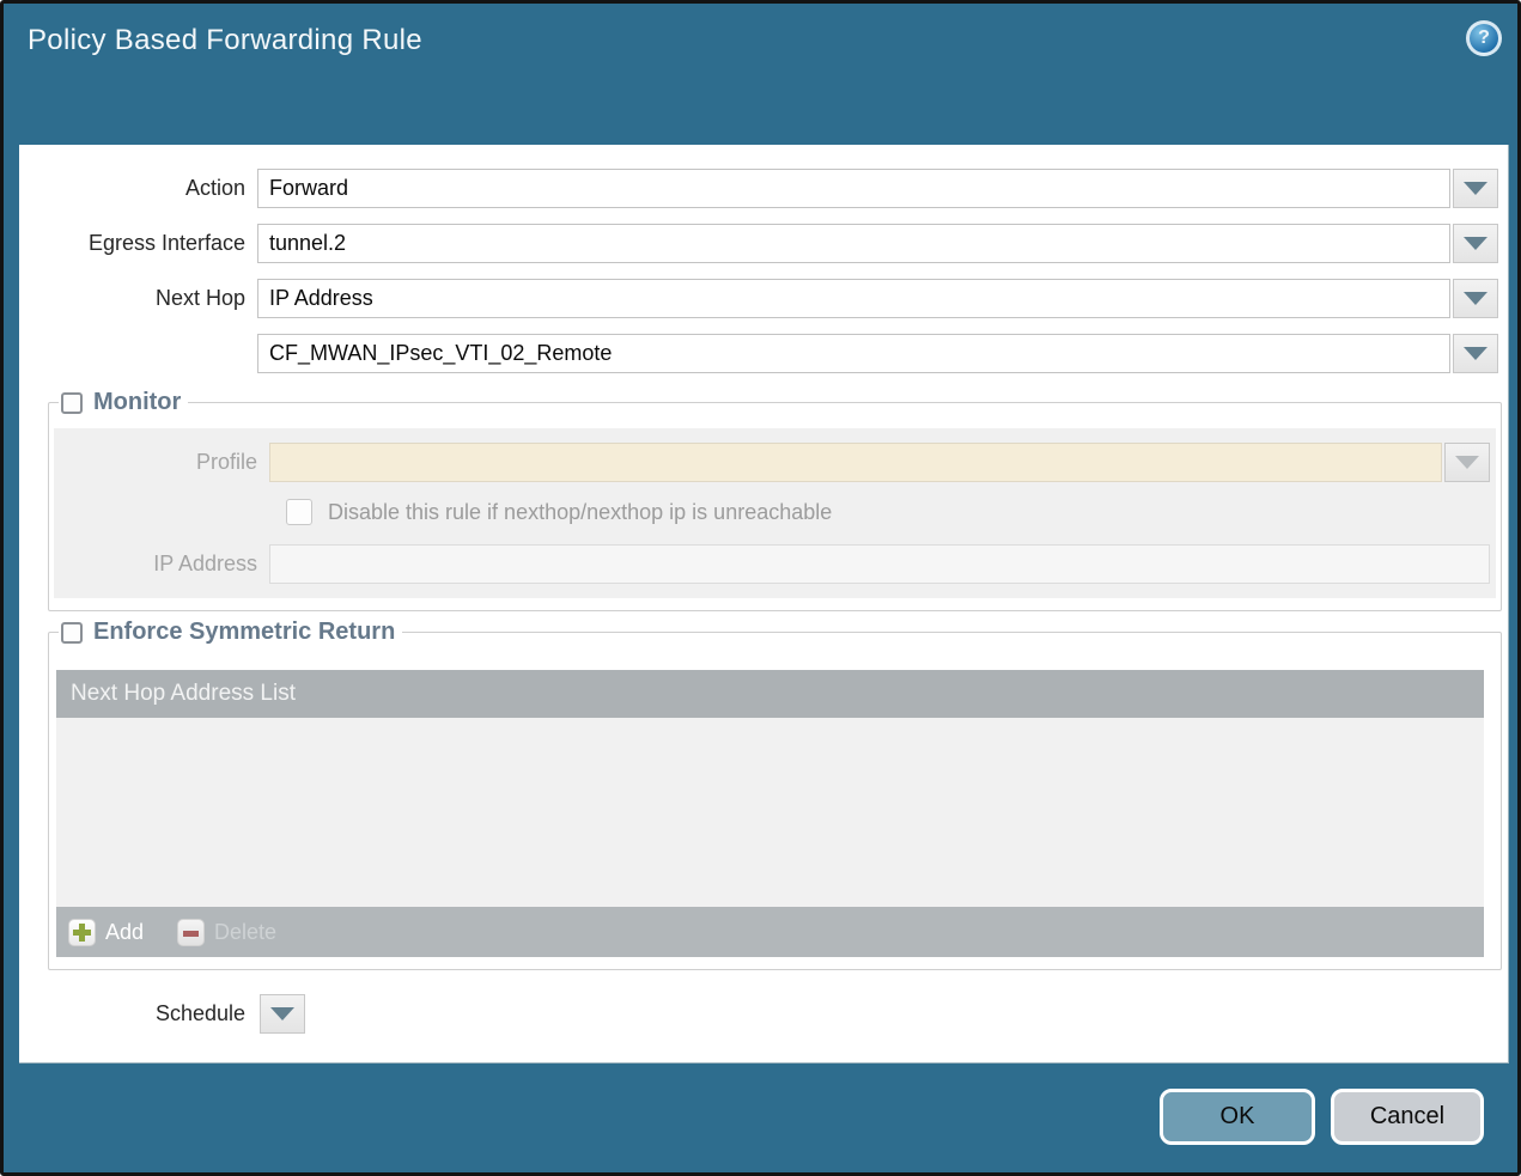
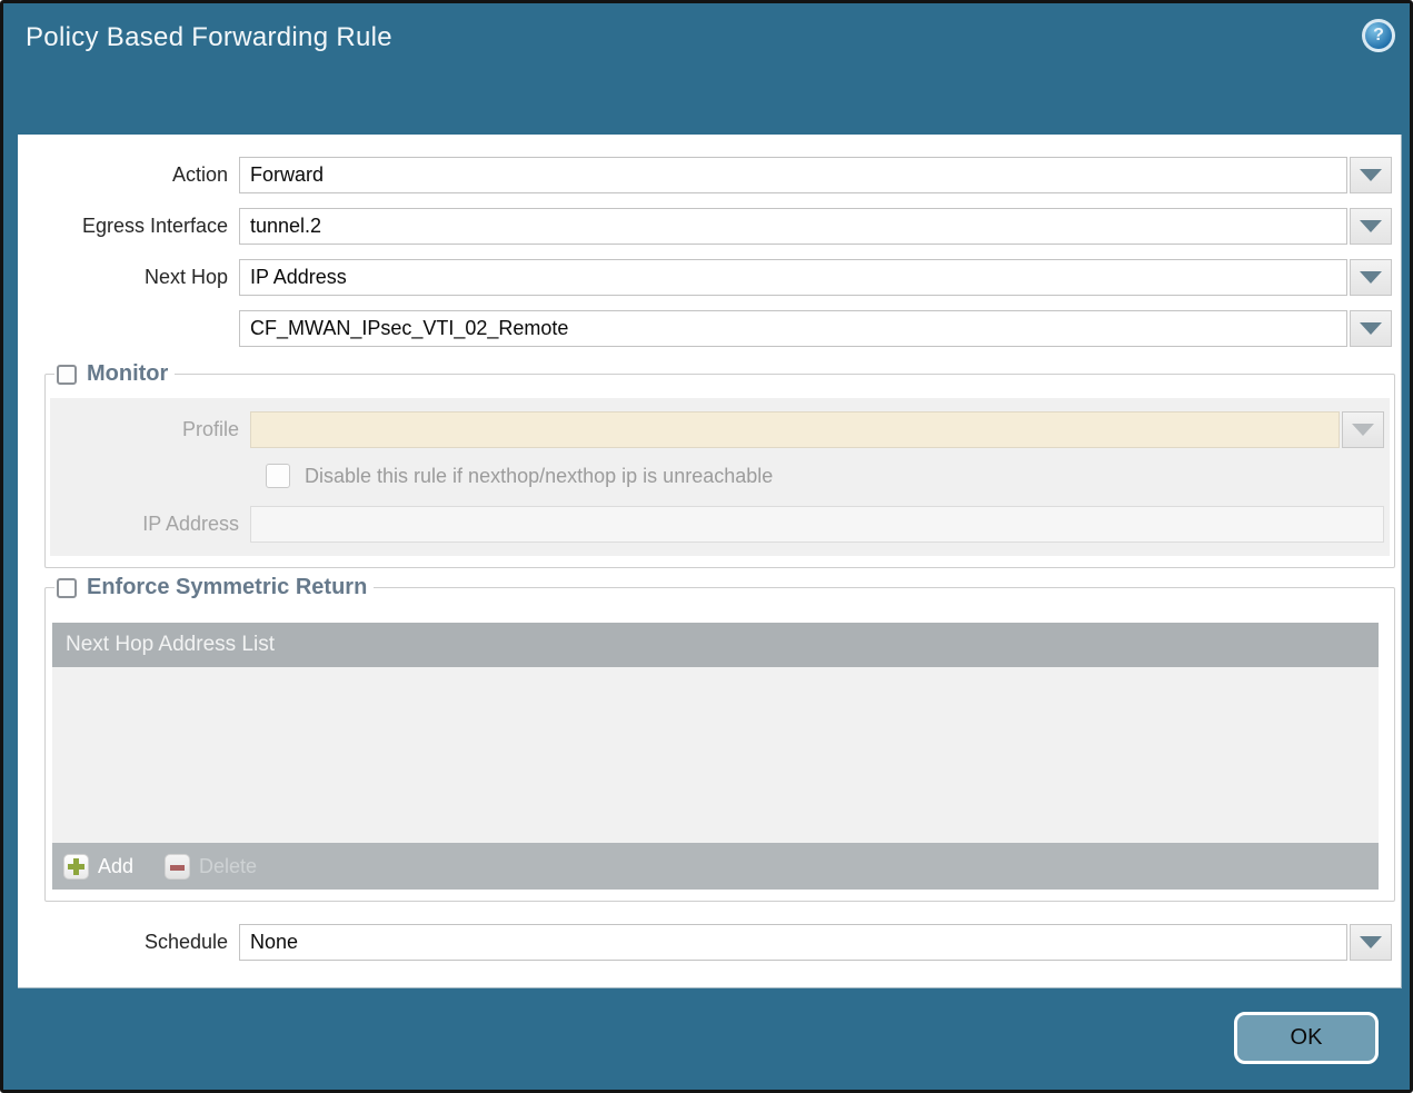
  Policy Based Forwarding Rule
  ?
  Action
  Forward
  Egress Interface
  tunnel.2
  Next Hop
  IP Address
  CF_MWAN_IPsec_VTI_02_Remote
  Monitor
  Profile
  Disable this rule if nexthop/nexthop ip is unreachable
  IP Address
  Enforce Symmetric Return
  Next Hop Address List
  Add
  Delete
  Schedule
+ None
  OK
- Cancel
